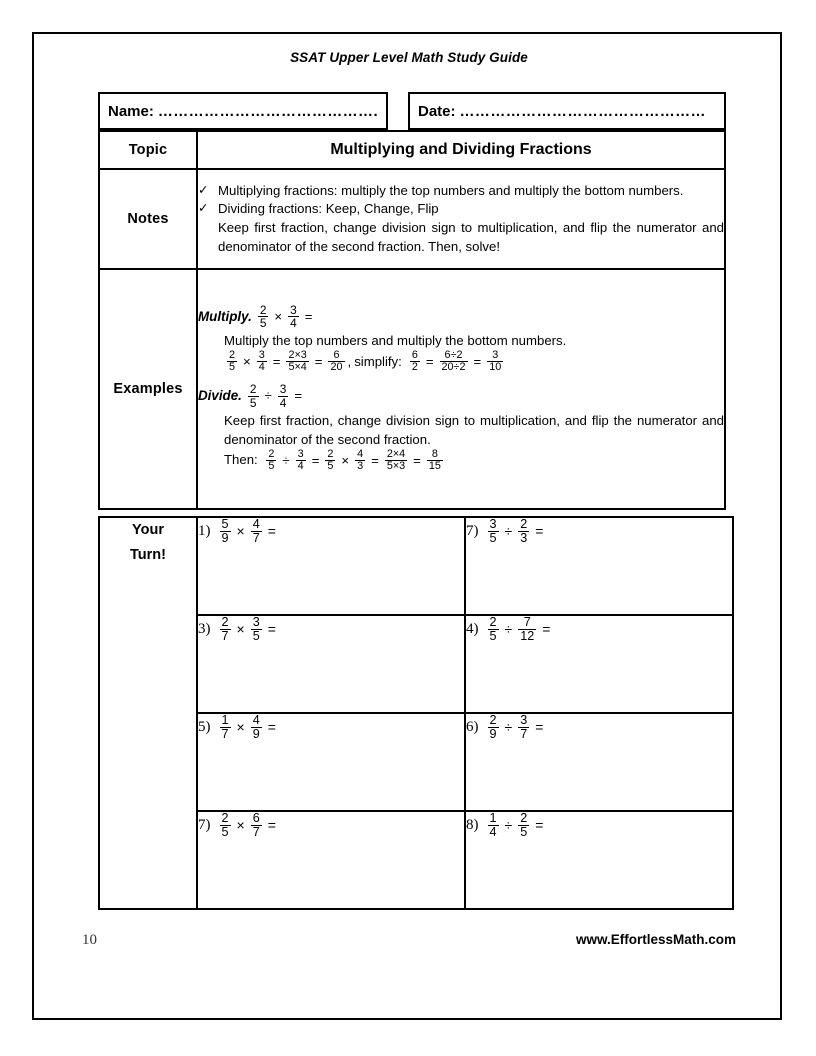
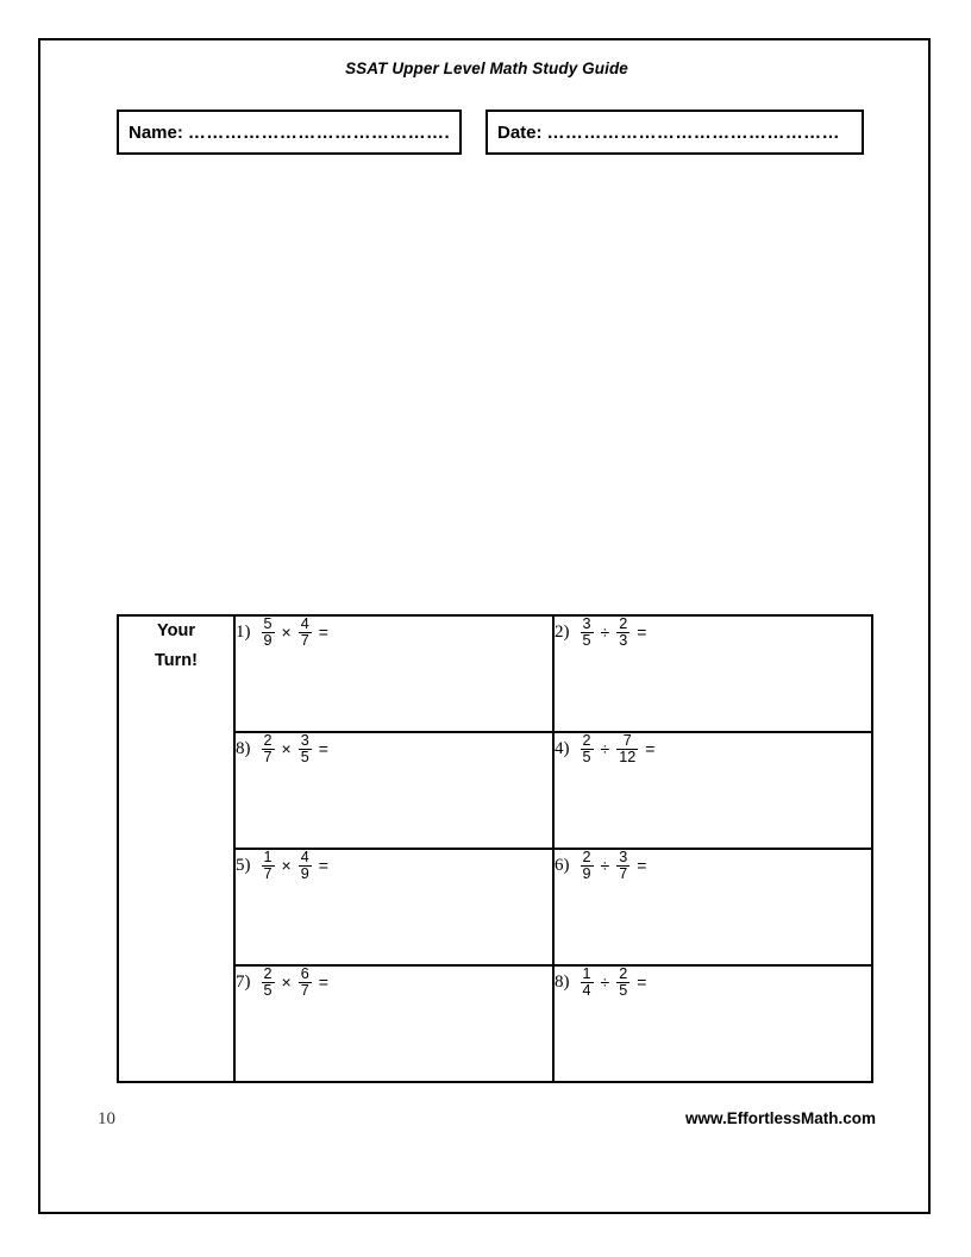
  SSAT Upper Level Math Study Guide
  Name:
  …………………………………….
  Date:
  …………………………………………
- Topic	Multiplying and Dividing Fractions
- Notes	✓ Multiplying fractions: multiply the top numbers and multiply the bottom numbers. ✓ Dividing fractions: Keep, Change, Flip Keep first fraction, change division sign to multiplication, and flip the numerator and denominator of the second fraction. Then, solve!
- Examples	Multiply. 2 5 × 3 4 = Multiply the top numbers and multiply the bottom numbers. 2 5 × 3 4 = 2×3 5×4 = 6 20 , simplify: 6 2 = 6÷2 20÷2 = 3 10 Divide. 2 5 ÷ 3 4 = Keep first fraction, change division sign to multiplication, and flip the numerator and denominator of the second fraction. Then: 2 5 ÷ 3 4 = 2 5 × 4 3 = 2×4 5×3 = 8 15
- Your Turn!	1) 5 9 × 4 7 =	7) 3 5 ÷ 2 3 =
+ Your Turn!	1) 5 9 × 4 7 =	2) 3 5 ÷ 2 3 =
- 3) 2 7 × 3 5 =	4) 2 5 ÷ 7 12 =
+ 8) 2 7 × 3 5 =	4) 2 5 ÷ 7 12 =
  5) 1 7 × 4 9 =	6) 2 9 ÷ 3 7 =
  7) 2 5 × 6 7 =	8) 1 4 ÷ 2 5 =
  10
  www.EffortlessMath.com
